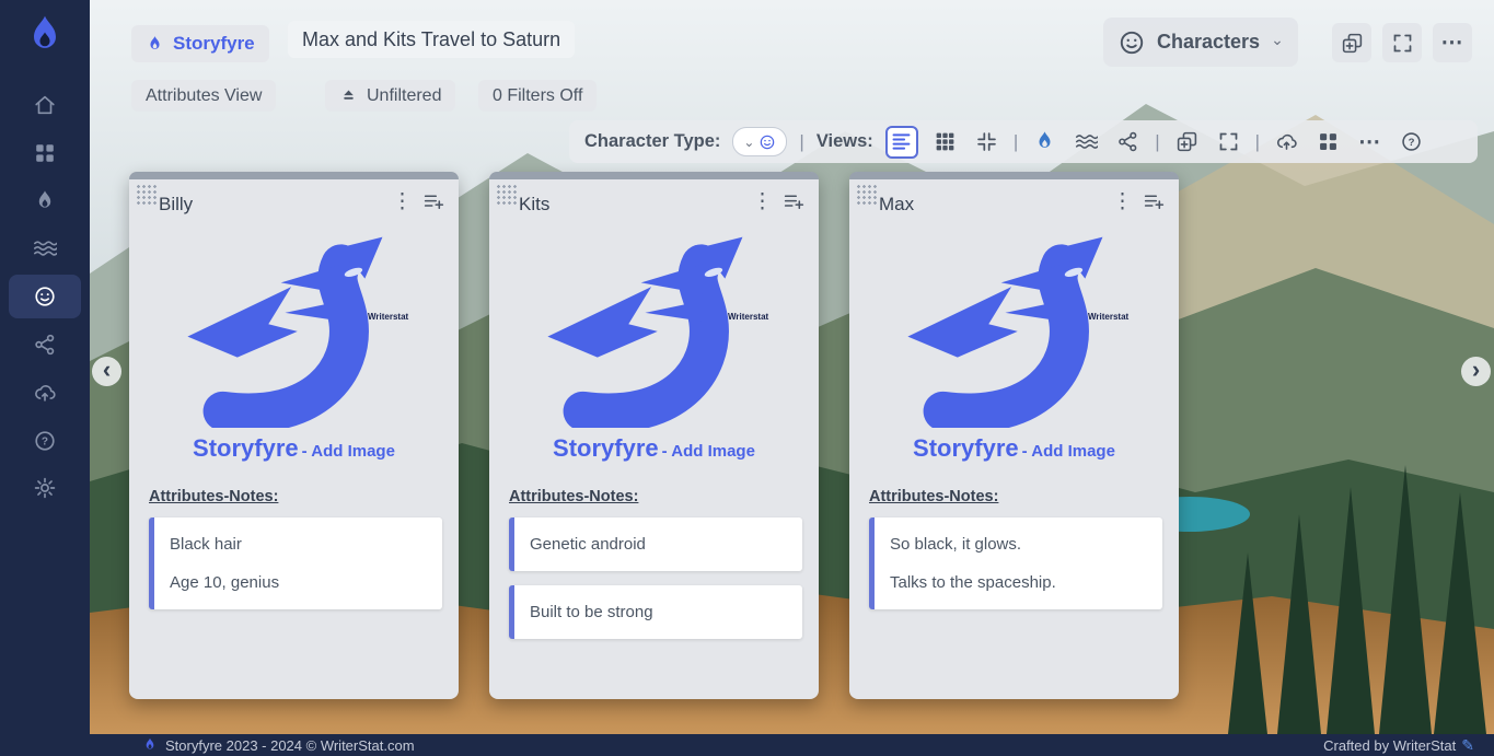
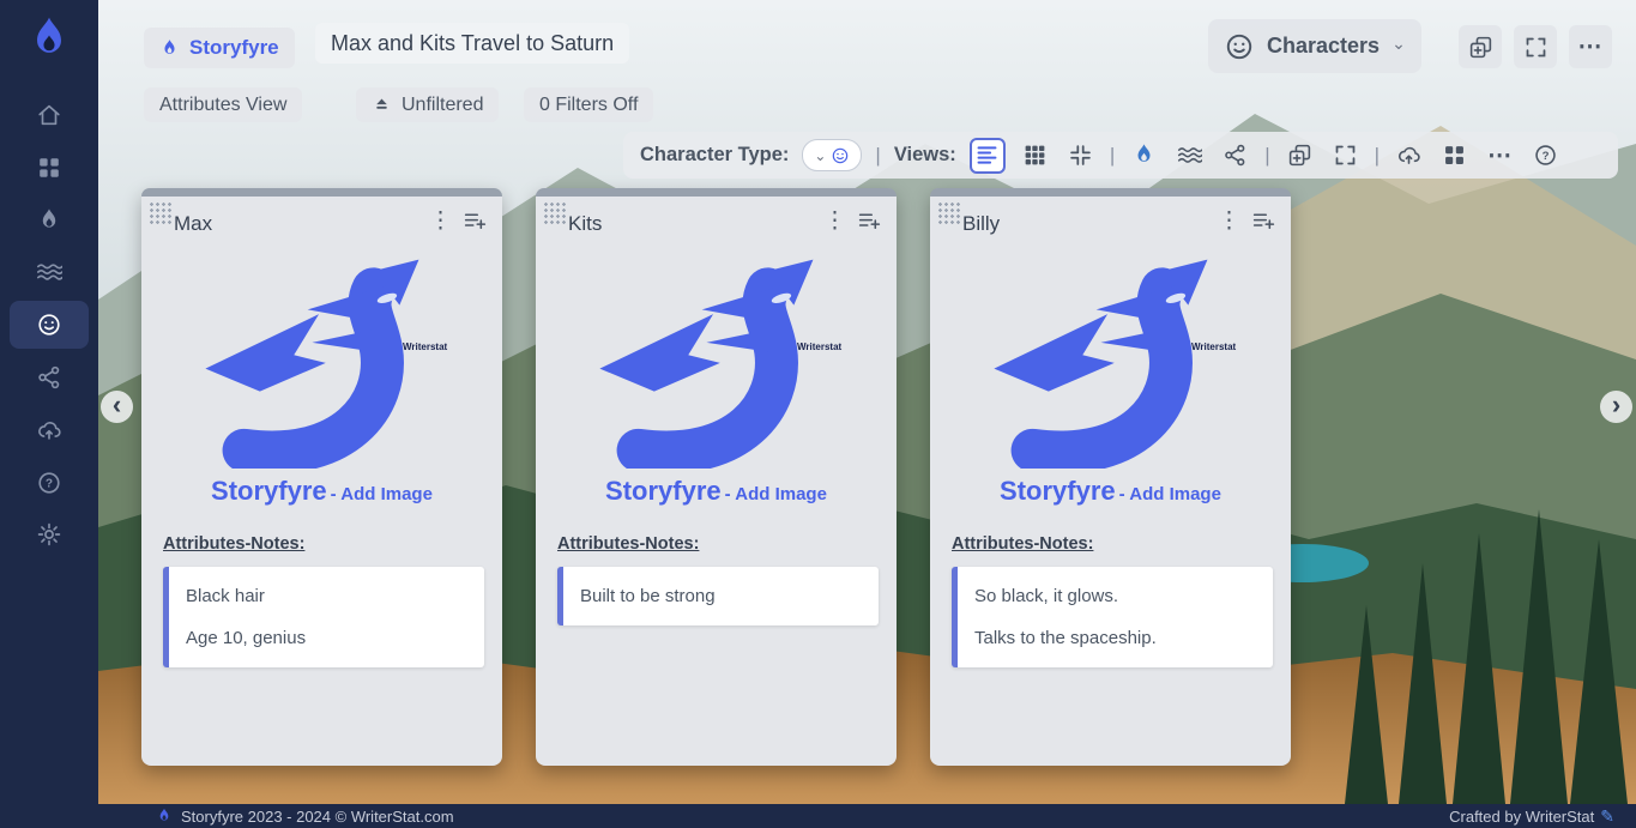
  Storyfyre
  Max and Kits Travel to Saturn
  Characters
  ⌄
  ⋯
  Attributes View
  Unfiltered
  0 Filters Off
  Character Type:
  ⌄
  |
  Views:
  |
  |
  |
  ⋯
- Billy
+ Max
  ⋮
  Writerstat
  Storyfyre
  - Add Image
  Attributes-Notes:
  Black hair
  Age 10, genius
  Kits
  ⋮
  Writerstat
  Storyfyre
  - Add Image
  Attributes-Notes:
- Genetic android
  Built to be strong
- Max
+ Billy
  ⋮
  Writerstat
  Storyfyre
  - Add Image
  Attributes-Notes:
  So black, it glows.
  Talks to the spaceship.
  ‹
  ›
  Storyfyre 2023 - 2024 © WriterStat.com
  Crafted by WriterStat
  ✎
